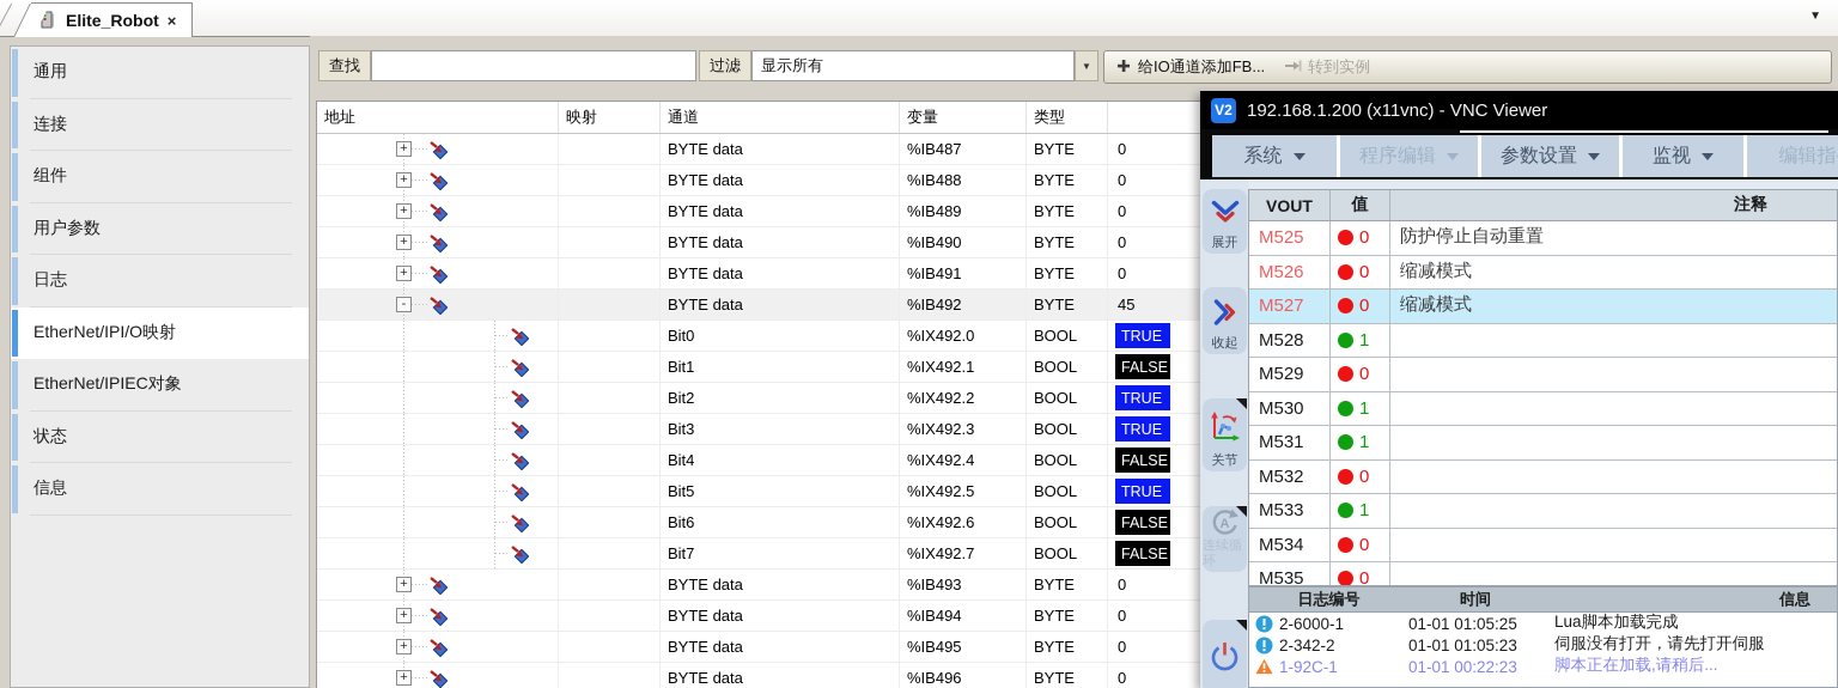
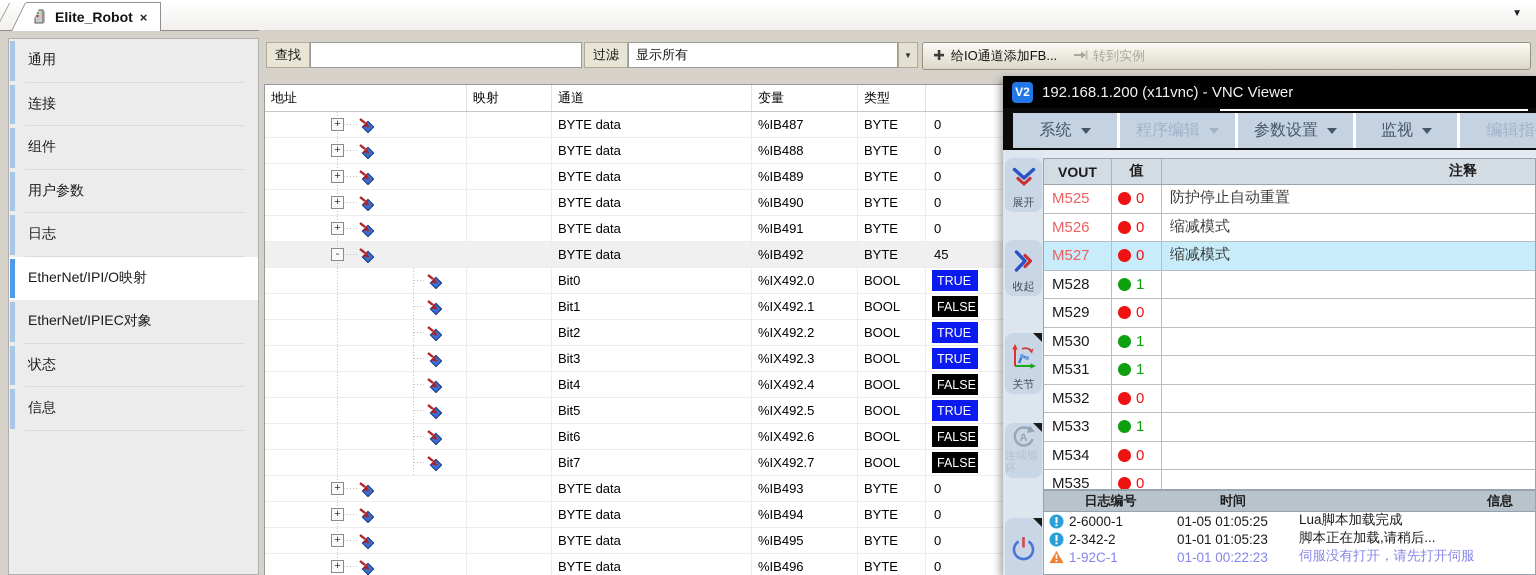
  Elite_Robot
  ×
  ▼
  通用
  连接
  组件
  用户参数
  日志
  EtherNet/IPI/O映射
  EtherNet/IPIEC对象
  状态
  信息
  查找
  过滤
  显示所有
  ▼
  给IO通道添加FB...
  转到实例
  地址
  映射
  通道
  变量
  类型
  +
  BYTE data
  %IB487
  BYTE
  0
  +
  BYTE data
  %IB488
  BYTE
  0
  +
  BYTE data
  %IB489
  BYTE
  0
  +
  BYTE data
  %IB490
  BYTE
  0
  +
  BYTE data
  %IB491
  BYTE
  0
  -
  BYTE data
  %IB492
  BYTE
  45
  Bit0
  %IX492.0
  BOOL
  TRUE
  Bit1
  %IX492.1
  BOOL
  FALSE
  Bit2
  %IX492.2
  BOOL
  TRUE
  Bit3
  %IX492.3
  BOOL
  TRUE
  Bit4
  %IX492.4
  BOOL
  FALSE
  Bit5
  %IX492.5
  BOOL
  TRUE
  Bit6
  %IX492.6
  BOOL
  FALSE
  Bit7
  %IX492.7
  BOOL
  FALSE
  +
  BYTE data
  %IB493
  BYTE
  0
  +
  BYTE data
  %IB494
  BYTE
  0
  +
  BYTE data
  %IB495
  BYTE
  0
  +
  BYTE data
  %IB496
  BYTE
  0
  V2
  192.168.1.200 (x11vnc) - VNC Viewer
  系统
  程序编辑
  参数设置
  监视
  编辑指
  展开
  收起
  关节
  A
  VOUT
  值
  注释
  M525
  0
  防护停止自动重置
  M526
  0
  缩减模式
  M527
  0
  缩减模式
  M528
  1
  M529
  0
  M530
  1
  M531
  1
  M532
  0
  M533
  1
  M534
  0
  M535
  0
  日志编号
  时间
  信息
  2-6000-1
- 01-01 01:05:25
+ 01-05 01:05:25
  Lua脚本加载完成
  2-342-2
  01-01 01:05:23
- 伺服没有打开，请先打开伺服
+ 脚本正在加载,请稍后...
  1-92C-1
  01-01 00:22:23
- 脚本正在加载,请稍后...
+ 伺服没有打开，请先打开伺服
